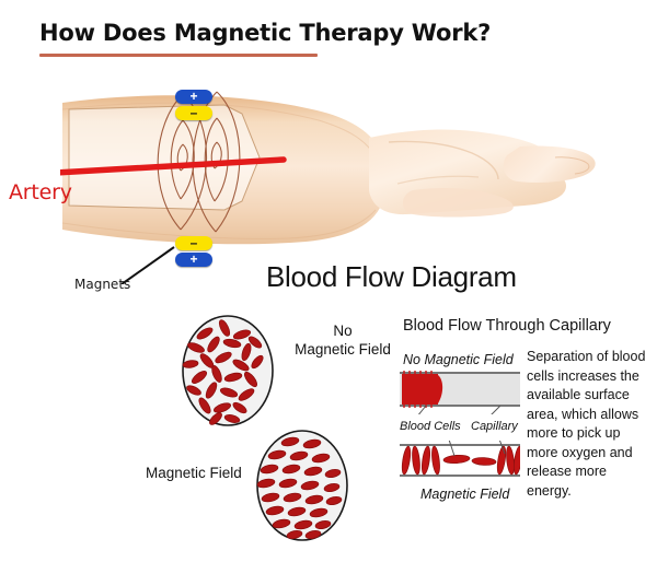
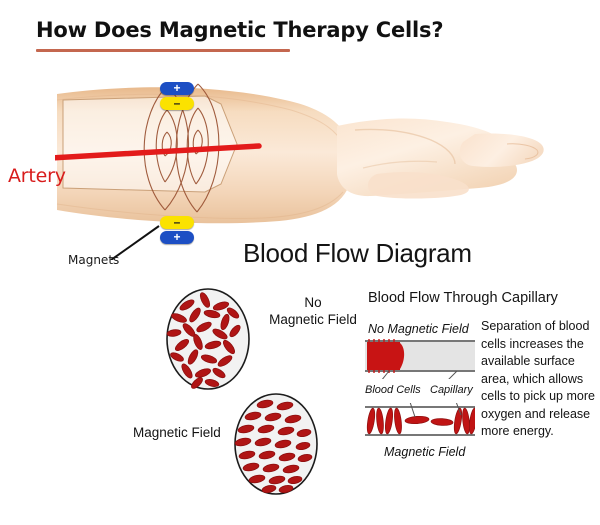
- How Does Magnetic Therapy Work?
+ How Does Magnetic Therapy Cells?
  Artery
  Magnets
  +
  –
  –
  +
  Blood Flow Diagram
  No
  Magnetic Field
  Magnetic Field
  Blood Flow Through Capillary
  No Magnetic Field
  Blood Cells
  Capillary
  Magnetic Field
- Separation of blood cells increases the available surface area, which allows more to pick up more oxygen and release more energy.
+ Separation of blood cells increases the available surface area, which allows cells to pick up more oxygen and release more energy.
